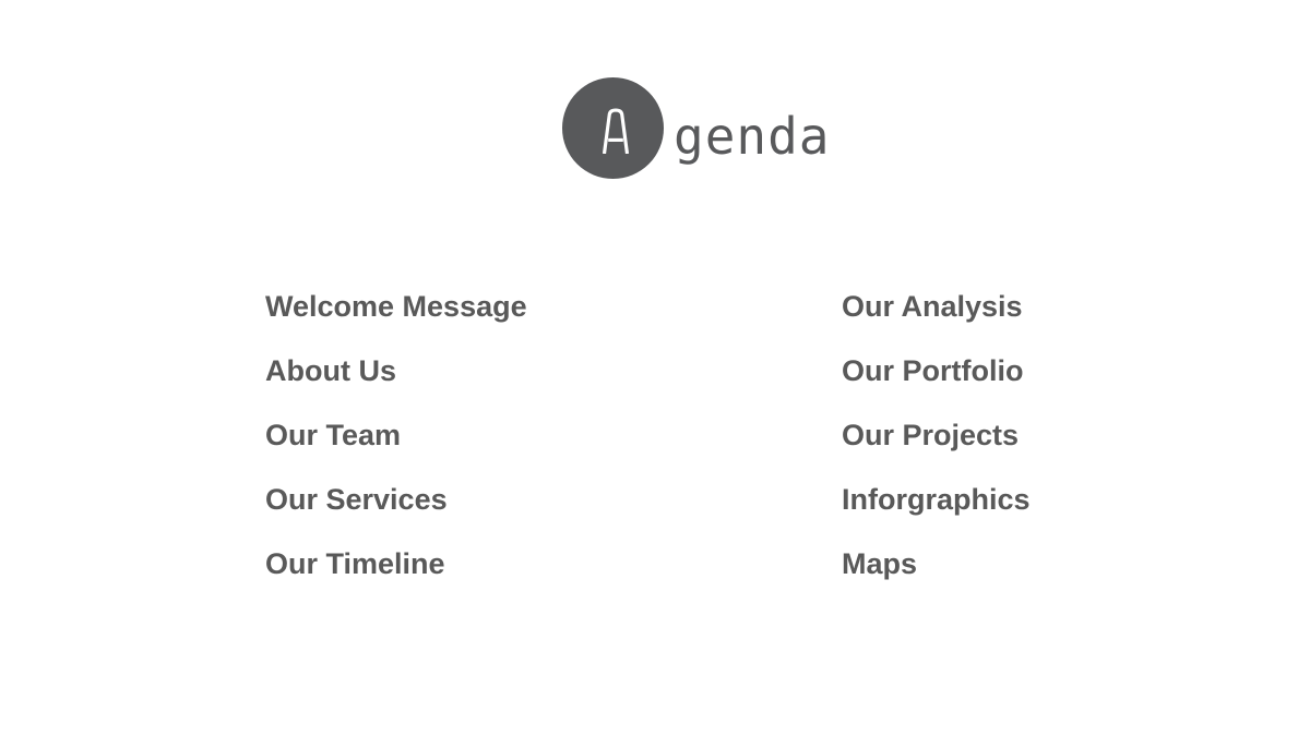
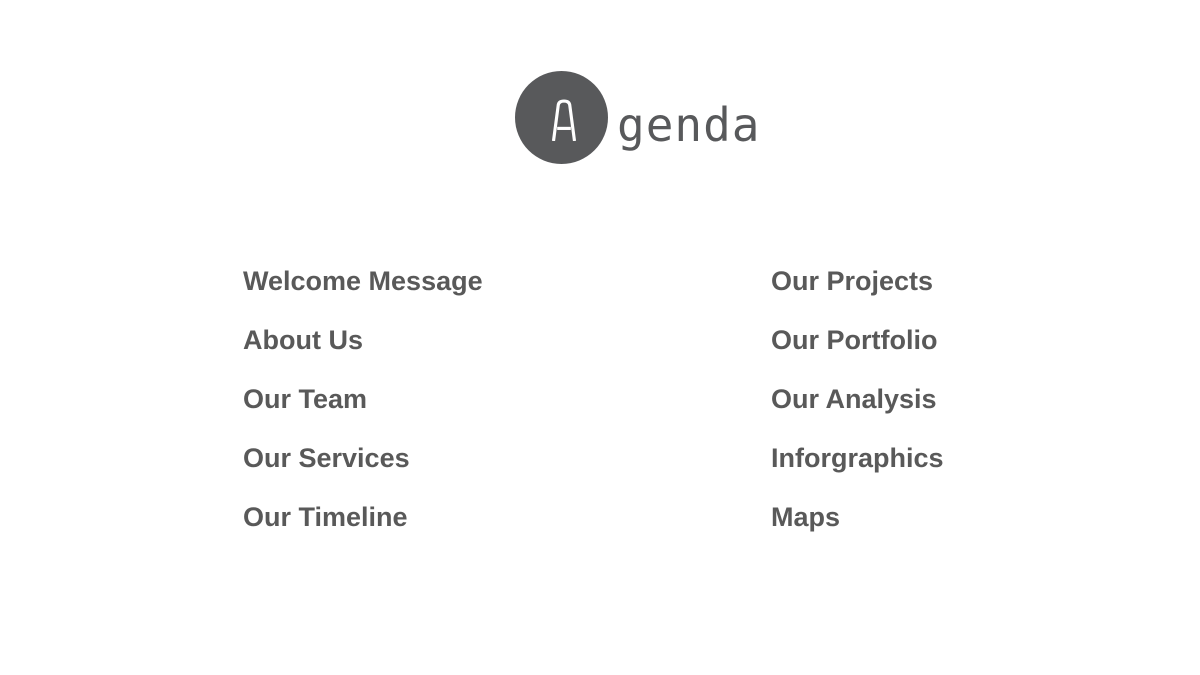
  genda
  Welcome Message
  About Us
  Our Team
  Our Services
  Our Timeline
- Our Analysis
+ Our Projects
  Our Portfolio
- Our Projects
+ Our Analysis
  Inforgraphics
  Maps
